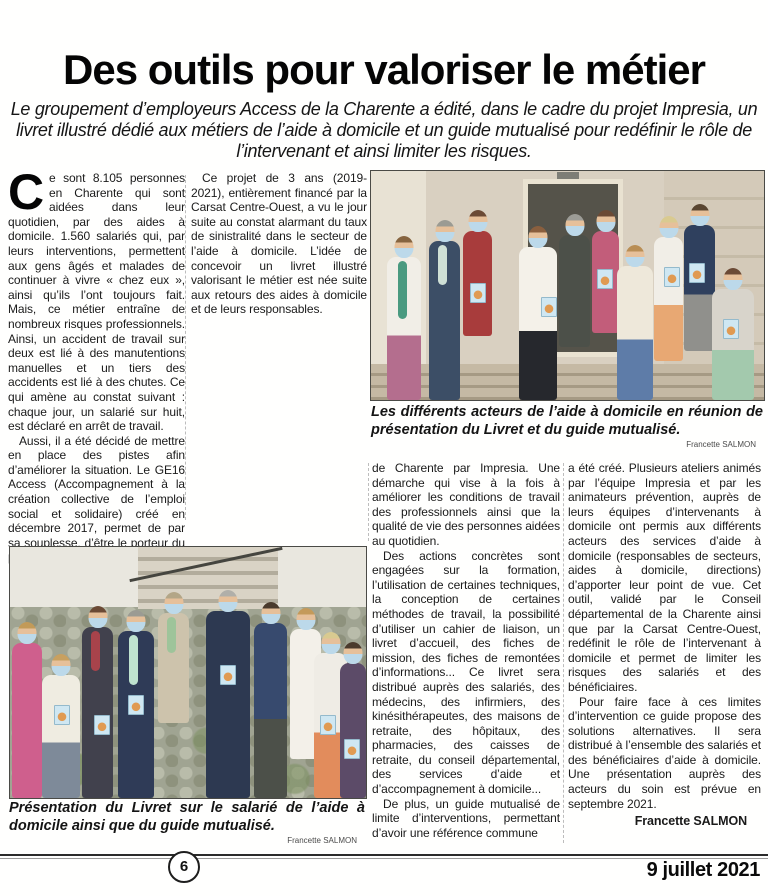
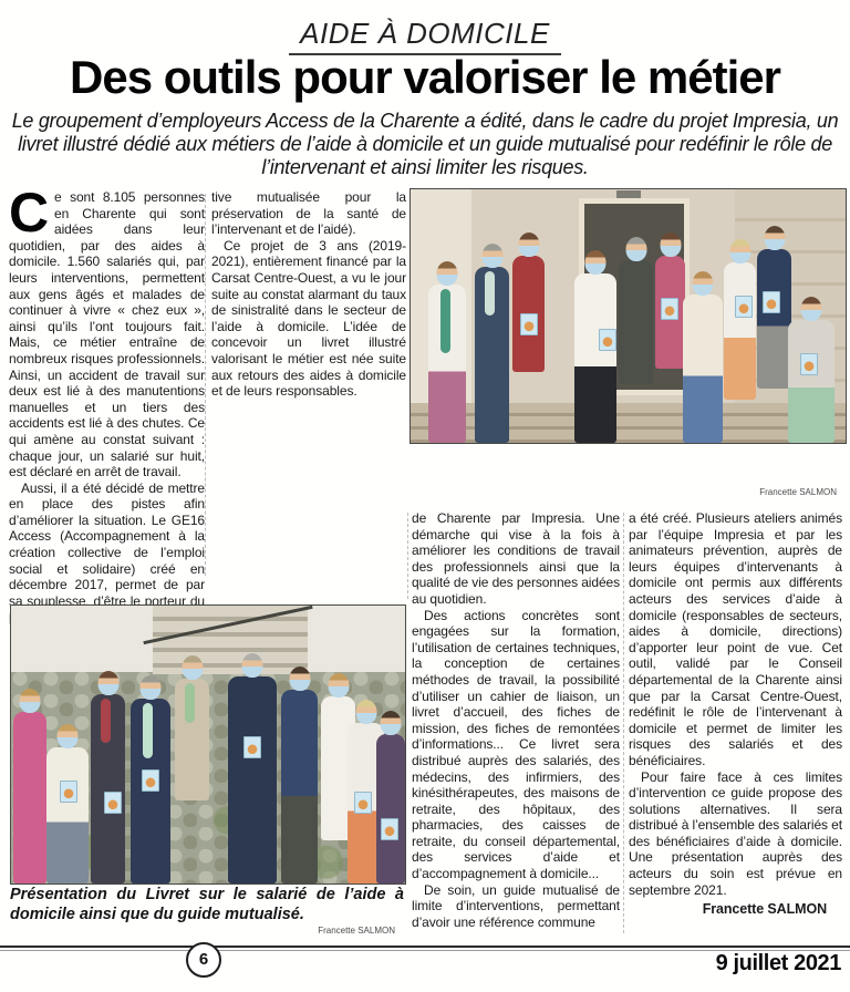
+ AIDE À DOMICILE
  Des outils pour valoriser le métier
  Le groupement d’employeurs Access de la Charente a édité, dans le cadre du projet Impresia, un livret illustré dédié aux métiers de l’aide à domicile et un guide mutualisé pour redéfinir le rôle de l’intervenant et ainsi limiter les risques.
  C
  e sont 8.105 personnes en Charente qui sont aidées dans leur quotidien, par des aides à domicile. 1.560 salariés qui, par leurs interventions, permettent aux gens âgés et malades de continuer à vivre « chez eux », ainsi qu’ils l’ont toujours fait. Mais, ce métier entraîne de nombreux risques professionnels. Ainsi, un accident de travail sur deux est lié à des manutentions manuelles et un tiers des accidents est lié à des chutes. Ce qui amène au constat suivant : chaque jour, un salarié sur huit, est déclaré en arrêt de travail.
  Aussi, il a été décidé de mettre en place des pistes afin d’améliorer la situation. Le GE16 Access (Accompagnement à la création collective de l’emploi social et solidaire) créé en décembre 2017, permet de par sa souplesse, d’être le porteur du
+ tive mutualisée pour la préservation de la santé de l’intervenant et de l’aidé).
  Ce projet de 3 ans (2019-2021), entièrement financé par la Carsat Centre-Ouest, a vu le jour suite au constat alarmant du taux de sinistralité dans le secteur de l’aide à domicile. L’idée de concevoir un livret illustré valorisant le métier est née suite aux retours des aides à domicile et de leurs responsables.
- Les différents acteurs de l’aide à domicile en réunion de présentation du Livret et du guide mutualisé.
  Francette SALMON
  de Charente par Impresia. Une démarche qui vise à la fois à améliorer les conditions de travail des professionnels ainsi que la qualité de vie des personnes aidées au quotidien.
  Des actions concrètes sont engagées sur la formation, l’utilisation de certaines techniques, la conception de certaines méthodes de travail, la possibilité d’utiliser un cahier de liaison, un livret d’accueil, des fiches de mission, des fiches de remontées d’informations... Ce livret sera distribué auprès des salariés, des médecins, des infirmiers, des kinésithérapeutes, des maisons de retraite, des hôpitaux, des pharmacies, des caisses de retraite, du conseil départemental, des services d’aide et d’accompagnement à domicile...
- De plus, un guide mutualisé de limite d’interventions, permettant d’avoir une référence commune
+ De soin, un guide mutualisé de limite d’interventions, permettant d’avoir une référence commune
  a été créé. Plusieurs ateliers animés par l’équipe Impresia et par les animateurs prévention, auprès de leurs équipes d’intervenants à domicile ont permis aux différents acteurs des services d’aide à domicile (responsables de secteurs, aides à domicile, directions) d’apporter leur point de vue. Cet outil, validé par le Conseil départemental de la Charente ainsi que par la Carsat Centre-Ouest, redéfinit le rôle de l’intervenant à domicile et permet de limiter les risques des salariés et des bénéficiaires.
  Pour faire face à ces limites d’intervention ce guide propose des solutions alternatives. Il sera distribué à l’ensemble des salariés et des bénéficiaires d’aide à domicile. Une présentation auprès des acteurs du soin est prévue en septembre 2021.
  Francette SALMON
  Présentation du Livret sur le salarié de l’aide à domicile ainsi que du guide mutualisé.
  Francette SALMON
  6
  9 juillet 2021
